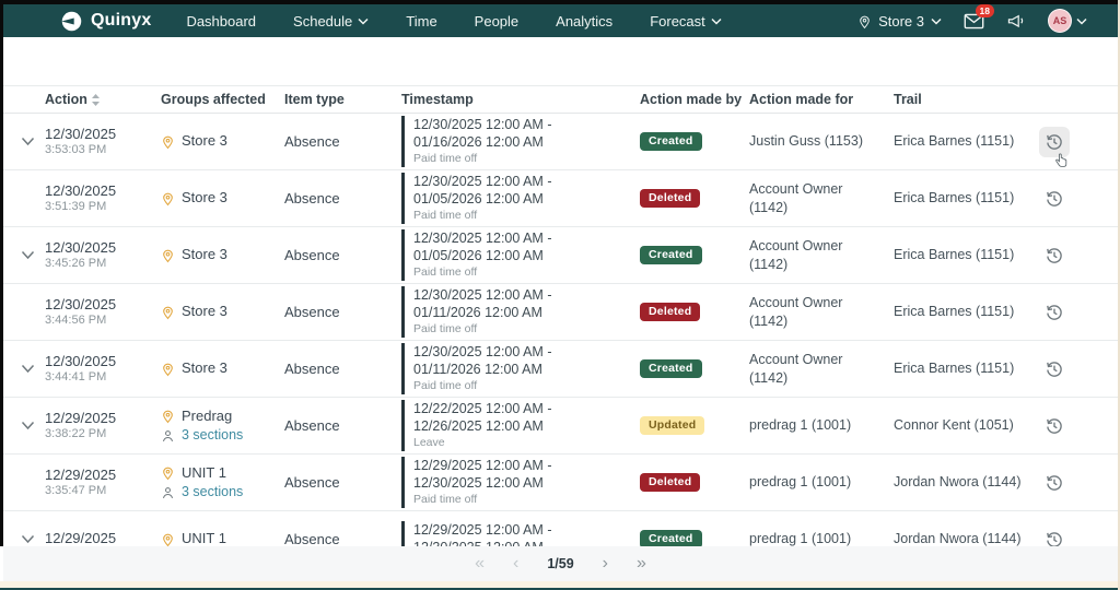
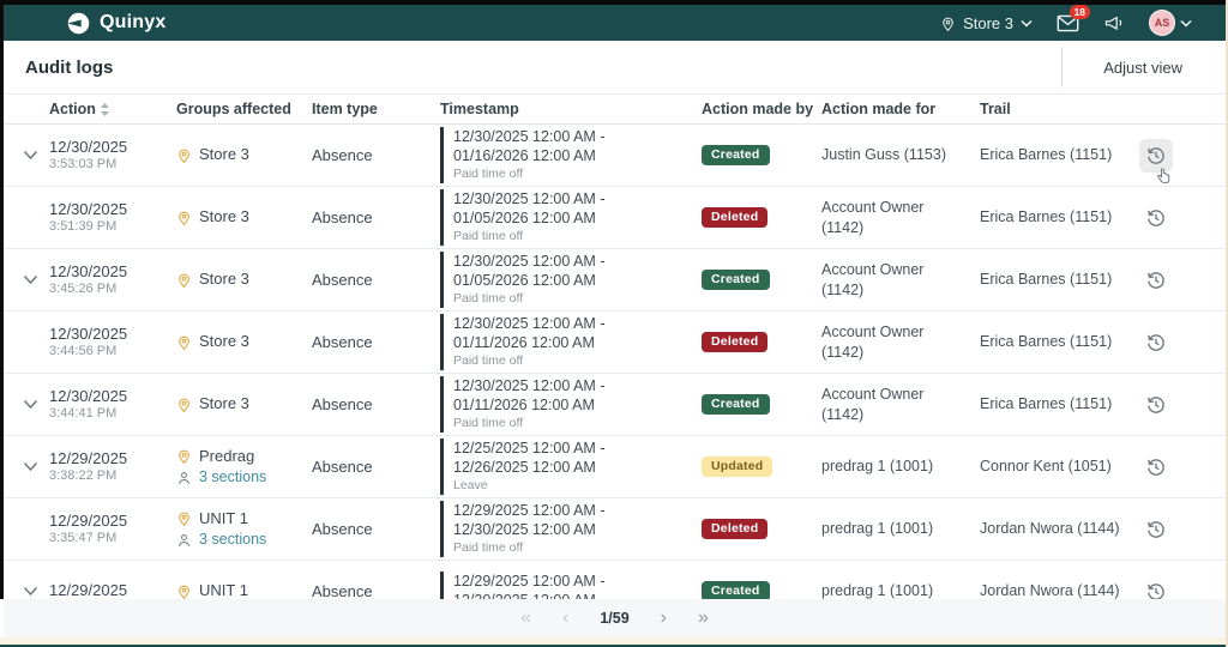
  Quinyx
- Dashboard
- Schedule
- Time
- People
- Analytics
- Forecast
  Store 3
  18
  AS
+ Audit logs
+ Adjust view
  Action
  Groups affected
  Item type
  Timestamp
  Action made by
  Action made for
  Trail
  12/30/2025
  3:53:03 PM
  Store 3
  Absence
  12/30/2025 12:00 AM -
  01/16/2026 12:00 AM
  Paid time off
  Created
  Justin Guss (1153)
  Erica Barnes (1151)
  12/30/2025
  3:51:39 PM
  Store 3
  Absence
  12/30/2025 12:00 AM -
  01/05/2026 12:00 AM
  Paid time off
  Deleted
  Account Owner (1142)
  Erica Barnes (1151)
  12/30/2025
  3:45:26 PM
  Store 3
  Absence
  12/30/2025 12:00 AM -
  01/05/2026 12:00 AM
  Paid time off
  Created
  Account Owner (1142)
  Erica Barnes (1151)
  12/30/2025
  3:44:56 PM
  Store 3
  Absence
  12/30/2025 12:00 AM -
  01/11/2026 12:00 AM
  Paid time off
  Deleted
  Account Owner (1142)
  Erica Barnes (1151)
  12/30/2025
  3:44:41 PM
  Store 3
  Absence
  12/30/2025 12:00 AM -
  01/11/2026 12:00 AM
  Paid time off
  Created
  Account Owner (1142)
  Erica Barnes (1151)
  12/29/2025
  3:38:22 PM
  Predrag
  3 sections
  Absence
- 12/22/2025 12:00 AM -
+ 12/25/2025 12:00 AM -
  12/26/2025 12:00 AM
  Leave
  Updated
  predrag 1 (1001)
  Connor Kent (1051)
  12/29/2025
  3:35:47 PM
  UNIT 1
  3 sections
  Absence
  12/29/2025 12:00 AM -
  12/30/2025 12:00 AM
  Paid time off
  Deleted
  predrag 1 (1001)
  Jordan Nwora (1144)
  12/29/2025
  UNIT 1
  Absence
  12/29/2025 12:00 AM -
  Created
  predrag 1 (1001)
  Jordan Nwora (1144)
  «
  ‹
  1/59
  ›
  »
